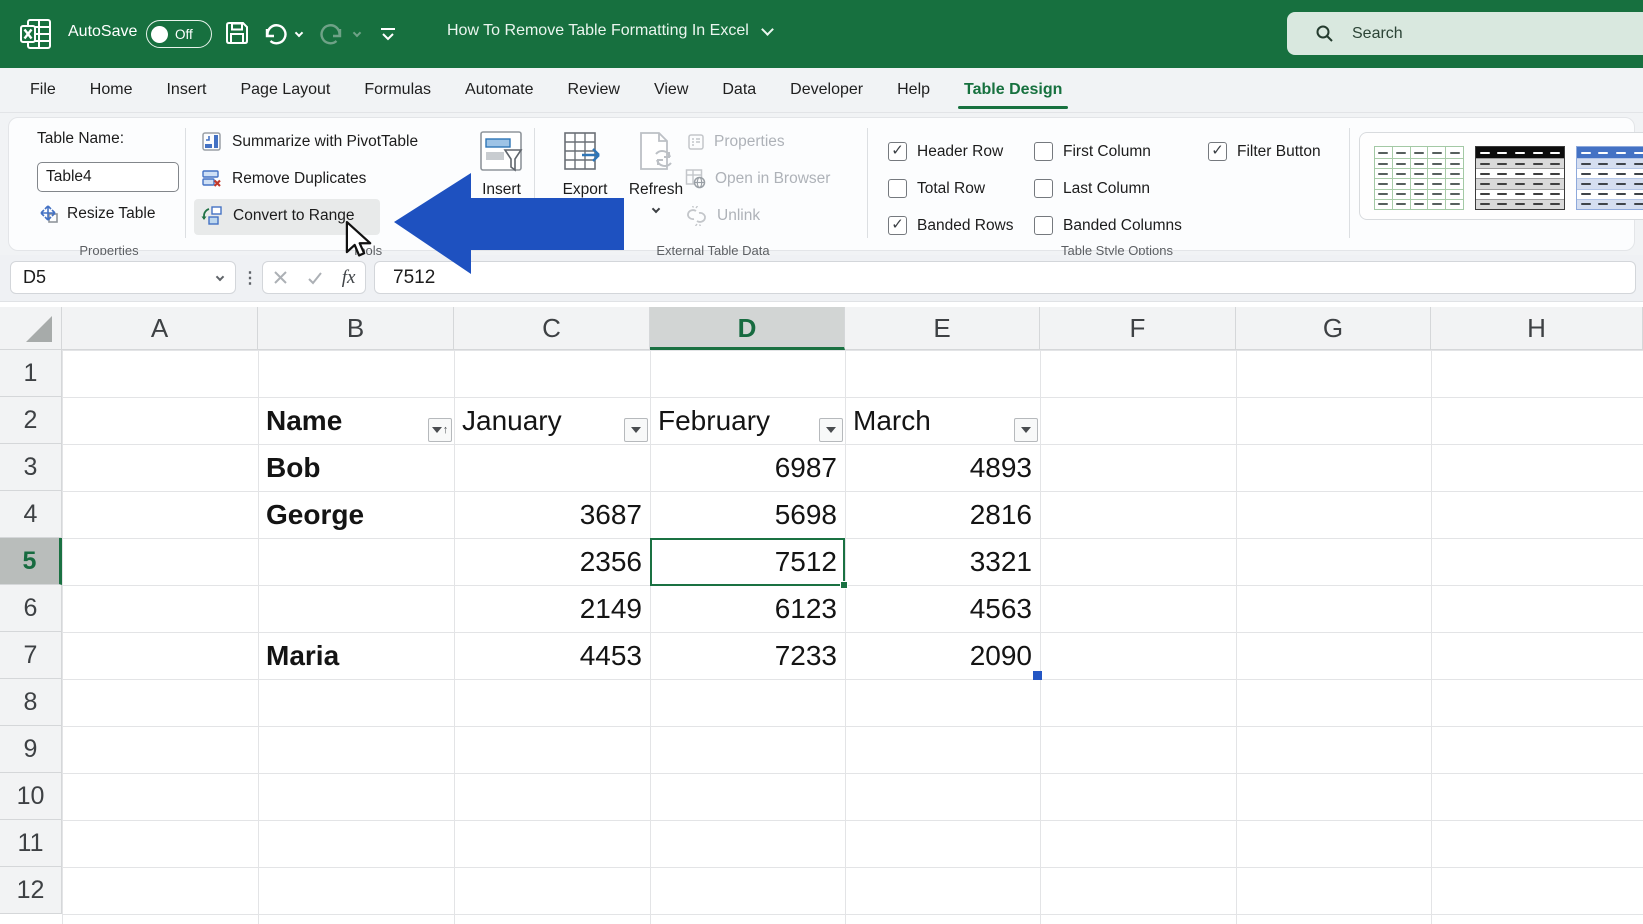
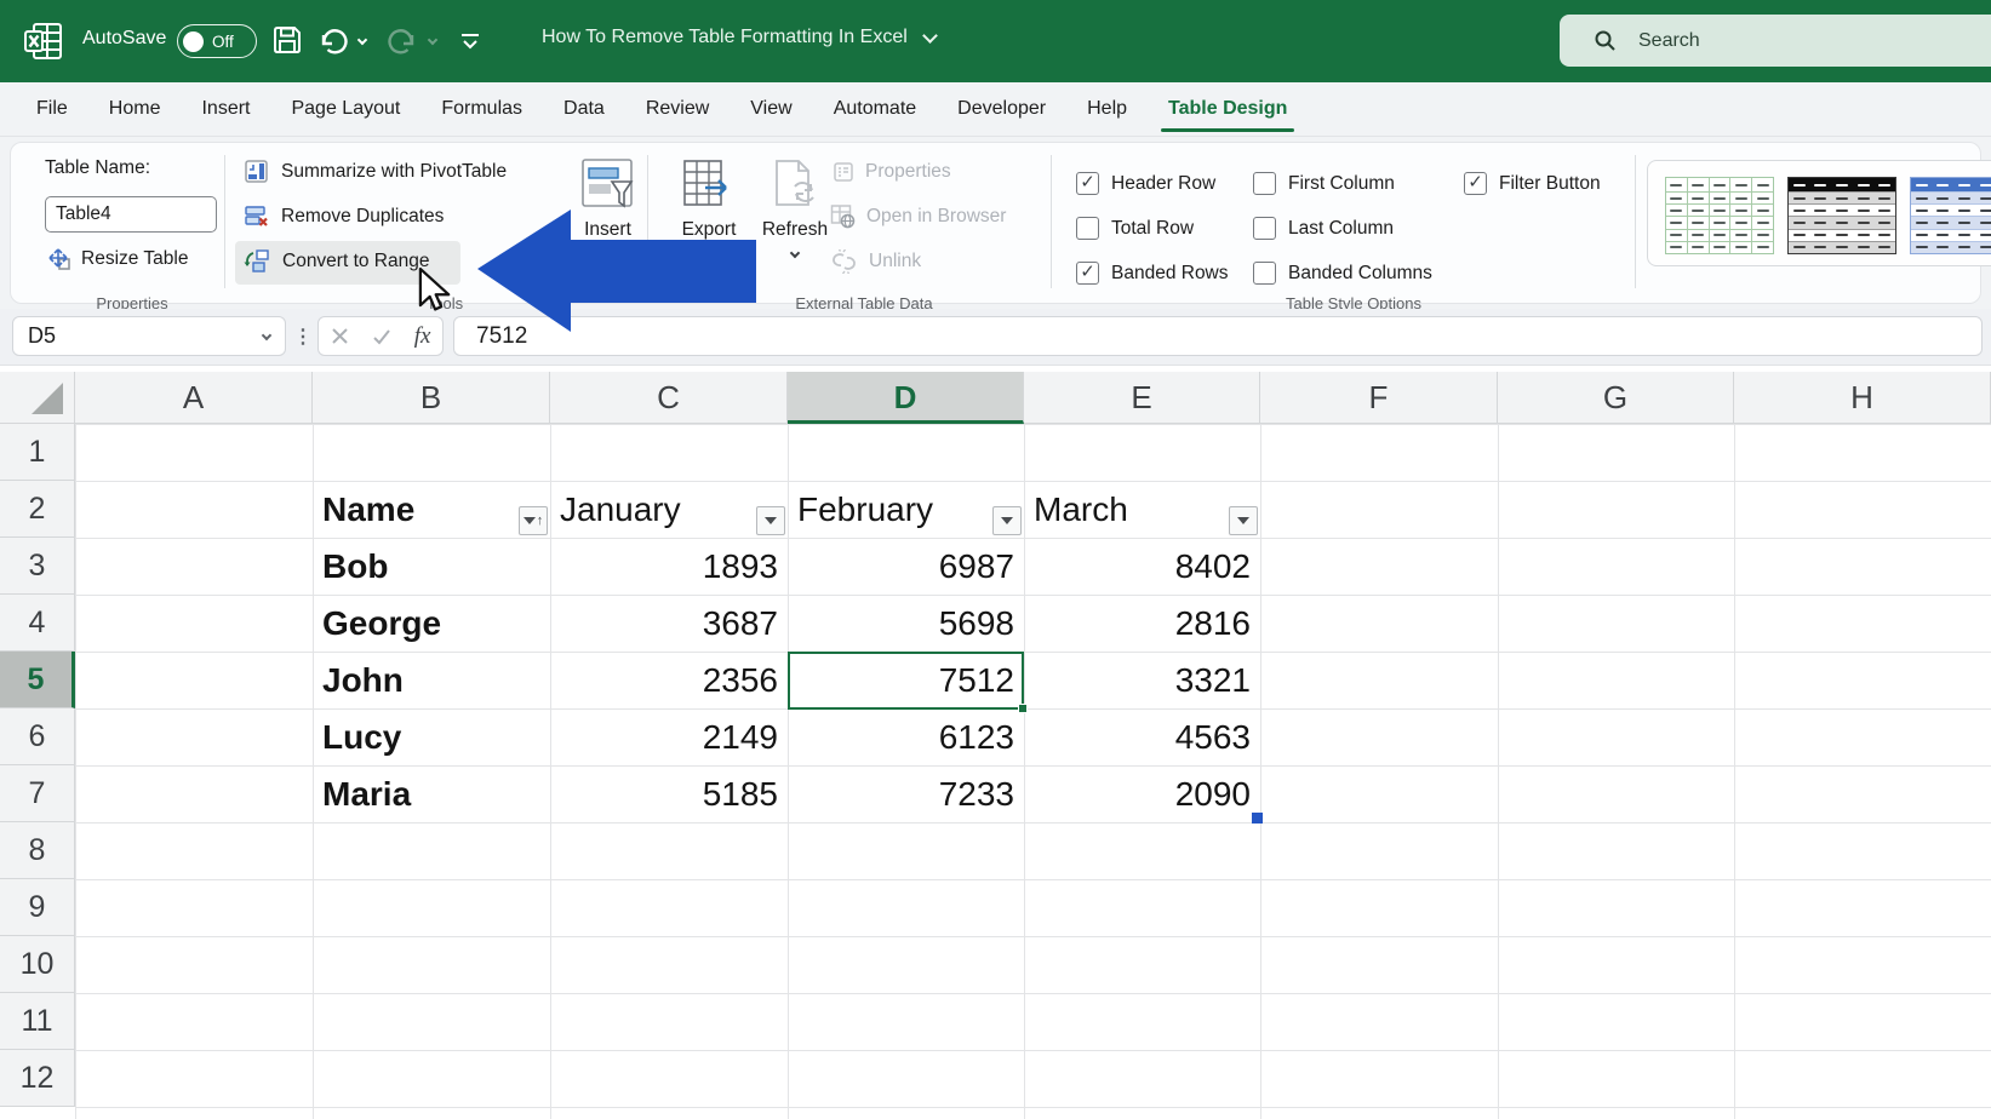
  AutoSave
  Off
  How To Remove Table Formatting In Excel
  Search
  File
  Home
  Insert
  Page Layout
  Formulas
- Automate
+ Data
  Review
  View
- Data
+ Automate
  Developer
  Help
  Table Design
  Table Name:
  Table4
  Resize Table
  Properties
  Summarize with PivotTable
  Remove Duplicates
  Convert to Range
  Tols
  Insert
  Export
  Refresh
  Properties
  Open in Browser
  Unlink
  External Table Data
  ✓
  Header Row
  Total Row
  ✓
  Banded Rows
  First Column
  Last Column
  Banded Columns
  ✓
  Filter Button
  Table Style Options
  D5
  ⋮
  fx
  7512
  A
  B
  C
  D
  E
  F
  G
  H
  1
  2
  3
  4
  5
  6
  7
  8
  9
  10
  11
  12
  Name
  ↑
  January
  February
  March
  Bob
+ 1893
  6987
- 4893
+ 8402
  George
  3687
  5698
  2816
+ John
  2356
  7512
  3321
+ Lucy
  2149
  6123
  4563
  Maria
- 4453
+ 5185
  7233
  2090
